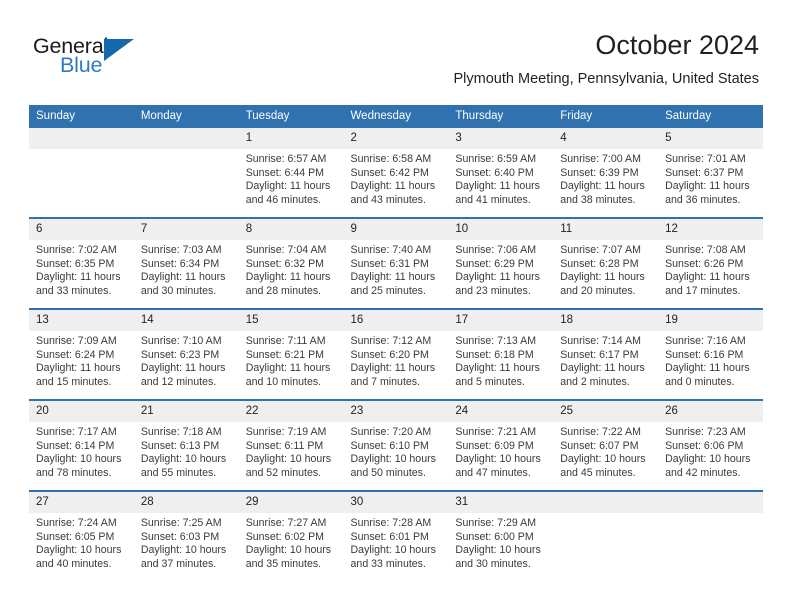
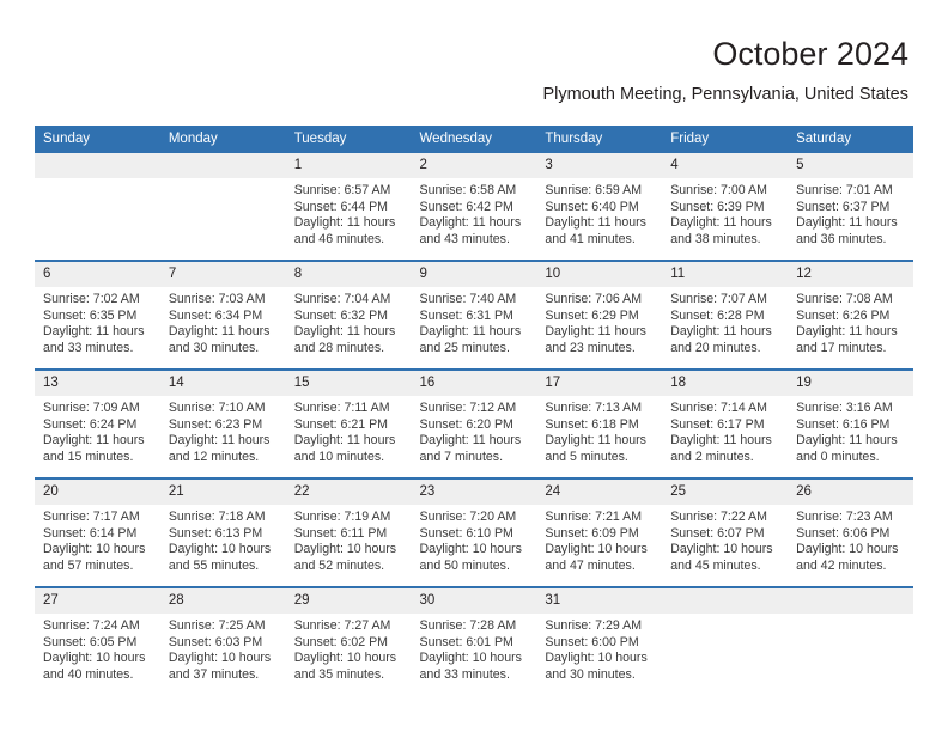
- General
- Blue
  October 2024
  Plymouth Meeting, Pennsylvania, United States
  Sunday	Monday	Tuesday	Wednesday	Thursday	Friday	Saturday
  		1Sunrise: 6:57 AMSunset: 6:44 PMDaylight: 11 hoursand 46 minutes.	2Sunrise: 6:58 AMSunset: 6:42 PMDaylight: 11 hoursand 43 minutes.	3Sunrise: 6:59 AMSunset: 6:40 PMDaylight: 11 hoursand 41 minutes.	4Sunrise: 7:00 AMSunset: 6:39 PMDaylight: 11 hoursand 38 minutes.	5Sunrise: 7:01 AMSunset: 6:37 PMDaylight: 11 hoursand 36 minutes.
  6Sunrise: 7:02 AMSunset: 6:35 PMDaylight: 11 hoursand 33 minutes.	7Sunrise: 7:03 AMSunset: 6:34 PMDaylight: 11 hoursand 30 minutes.	8Sunrise: 7:04 AMSunset: 6:32 PMDaylight: 11 hoursand 28 minutes.	9Sunrise: 7:40 AMSunset: 6:31 PMDaylight: 11 hoursand 25 minutes.	10Sunrise: 7:06 AMSunset: 6:29 PMDaylight: 11 hoursand 23 minutes.	11Sunrise: 7:07 AMSunset: 6:28 PMDaylight: 11 hoursand 20 minutes.	12Sunrise: 7:08 AMSunset: 6:26 PMDaylight: 11 hoursand 17 minutes.
- 13Sunrise: 7:09 AMSunset: 6:24 PMDaylight: 11 hoursand 15 minutes.	14Sunrise: 7:10 AMSunset: 6:23 PMDaylight: 11 hoursand 12 minutes.	15Sunrise: 7:11 AMSunset: 6:21 PMDaylight: 11 hoursand 10 minutes.	16Sunrise: 7:12 AMSunset: 6:20 PMDaylight: 11 hoursand 7 minutes.	17Sunrise: 7:13 AMSunset: 6:18 PMDaylight: 11 hoursand 5 minutes.	18Sunrise: 7:14 AMSunset: 6:17 PMDaylight: 11 hoursand 2 minutes.	19Sunrise: 7:16 AMSunset: 6:16 PMDaylight: 11 hoursand 0 minutes.
+ 13Sunrise: 7:09 AMSunset: 6:24 PMDaylight: 11 hoursand 15 minutes.	14Sunrise: 7:10 AMSunset: 6:23 PMDaylight: 11 hoursand 12 minutes.	15Sunrise: 7:11 AMSunset: 6:21 PMDaylight: 11 hoursand 10 minutes.	16Sunrise: 7:12 AMSunset: 6:20 PMDaylight: 11 hoursand 7 minutes.	17Sunrise: 7:13 AMSunset: 6:18 PMDaylight: 11 hoursand 5 minutes.	18Sunrise: 7:14 AMSunset: 6:17 PMDaylight: 11 hoursand 2 minutes.	19Sunrise: 3:16 AMSunset: 6:16 PMDaylight: 11 hoursand 0 minutes.
- 20Sunrise: 7:17 AMSunset: 6:14 PMDaylight: 10 hoursand 78 minutes.	21Sunrise: 7:18 AMSunset: 6:13 PMDaylight: 10 hoursand 55 minutes.	22Sunrise: 7:19 AMSunset: 6:11 PMDaylight: 10 hoursand 52 minutes.	23Sunrise: 7:20 AMSunset: 6:10 PMDaylight: 10 hoursand 50 minutes.	24Sunrise: 7:21 AMSunset: 6:09 PMDaylight: 10 hoursand 47 minutes.	25Sunrise: 7:22 AMSunset: 6:07 PMDaylight: 10 hoursand 45 minutes.	26Sunrise: 7:23 AMSunset: 6:06 PMDaylight: 10 hoursand 42 minutes.
+ 20Sunrise: 7:17 AMSunset: 6:14 PMDaylight: 10 hoursand 57 minutes.	21Sunrise: 7:18 AMSunset: 6:13 PMDaylight: 10 hoursand 55 minutes.	22Sunrise: 7:19 AMSunset: 6:11 PMDaylight: 10 hoursand 52 minutes.	23Sunrise: 7:20 AMSunset: 6:10 PMDaylight: 10 hoursand 50 minutes.	24Sunrise: 7:21 AMSunset: 6:09 PMDaylight: 10 hoursand 47 minutes.	25Sunrise: 7:22 AMSunset: 6:07 PMDaylight: 10 hoursand 45 minutes.	26Sunrise: 7:23 AMSunset: 6:06 PMDaylight: 10 hoursand 42 minutes.
  27Sunrise: 7:24 AMSunset: 6:05 PMDaylight: 10 hoursand 40 minutes.	28Sunrise: 7:25 AMSunset: 6:03 PMDaylight: 10 hoursand 37 minutes.	29Sunrise: 7:27 AMSunset: 6:02 PMDaylight: 10 hoursand 35 minutes.	30Sunrise: 7:28 AMSunset: 6:01 PMDaylight: 10 hoursand 33 minutes.	31Sunrise: 7:29 AMSunset: 6:00 PMDaylight: 10 hoursand 30 minutes.
